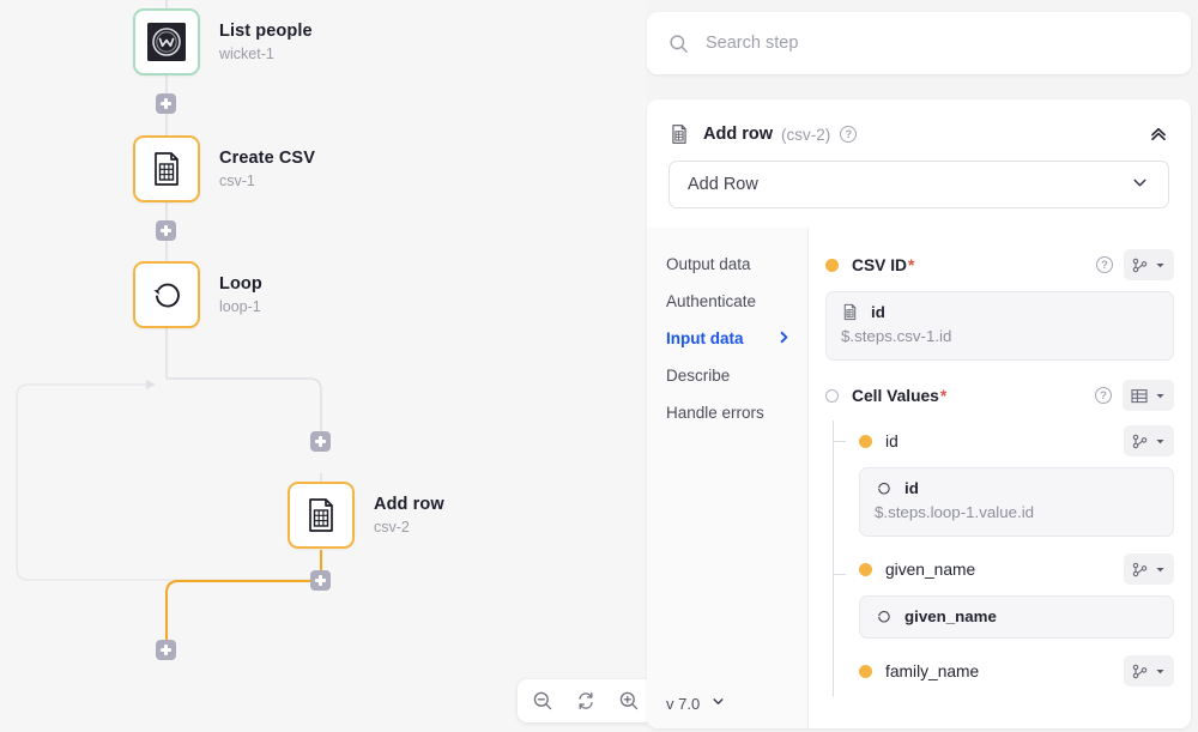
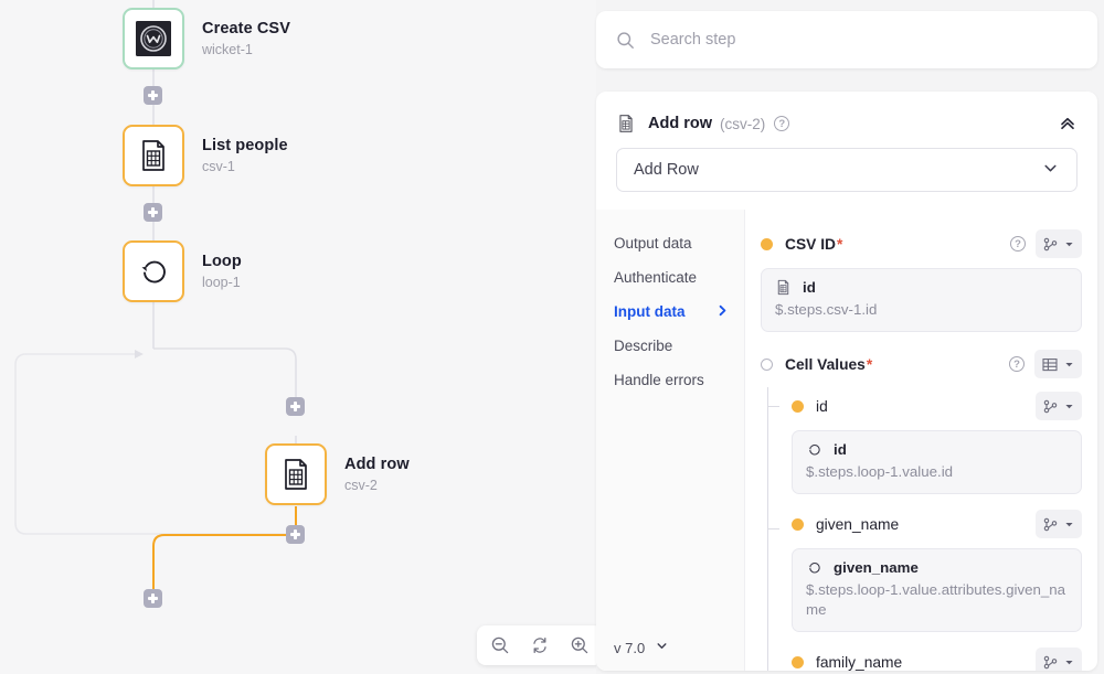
- List people
+ Create CSV
  wicket-1
- Create CSV
+ List people
  csv-1
  Loop
  loop-1
  Add row
  csv-2
  Search step
  Add row
  (csv-2)
  ?
  Add Row
  Output data
  Authenticate
  Input data
  Describe
  Handle errors
  v 7.0
  CSV ID*
  ?
  id
  $.steps.csv-1.id
  Cell Values*
  ?
  id
  id
  $.steps.loop-1.value.id
  given_name
  given_name
+ $.steps.loop-1.value.attributes.given_name
  family_name
